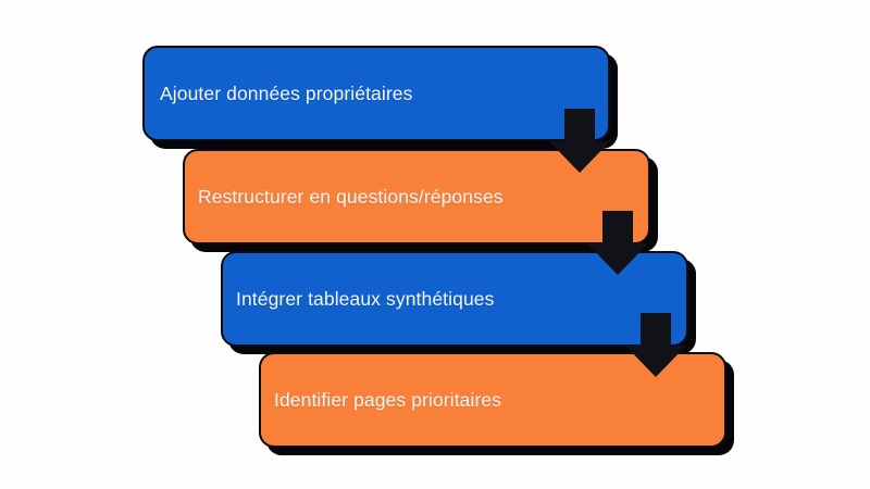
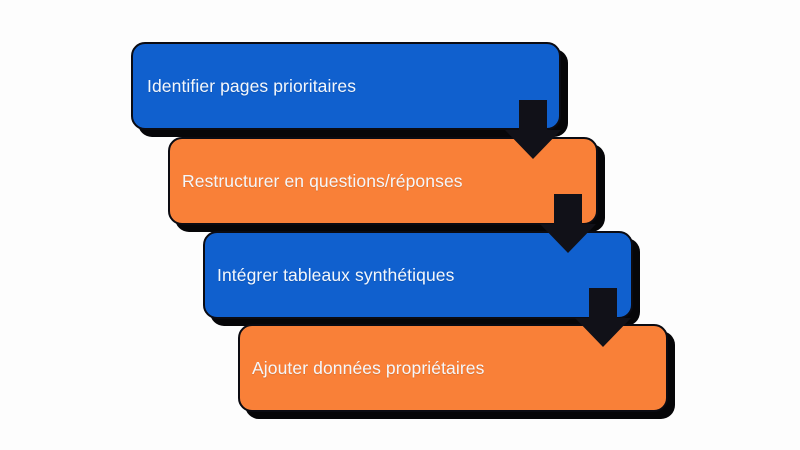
- Ajouter données propriétaires
+ Identifier pages prioritaires
  Restructurer en questions/réponses
  Intégrer tableaux synthétiques
- Identifier pages prioritaires
+ Ajouter données propriétaires
